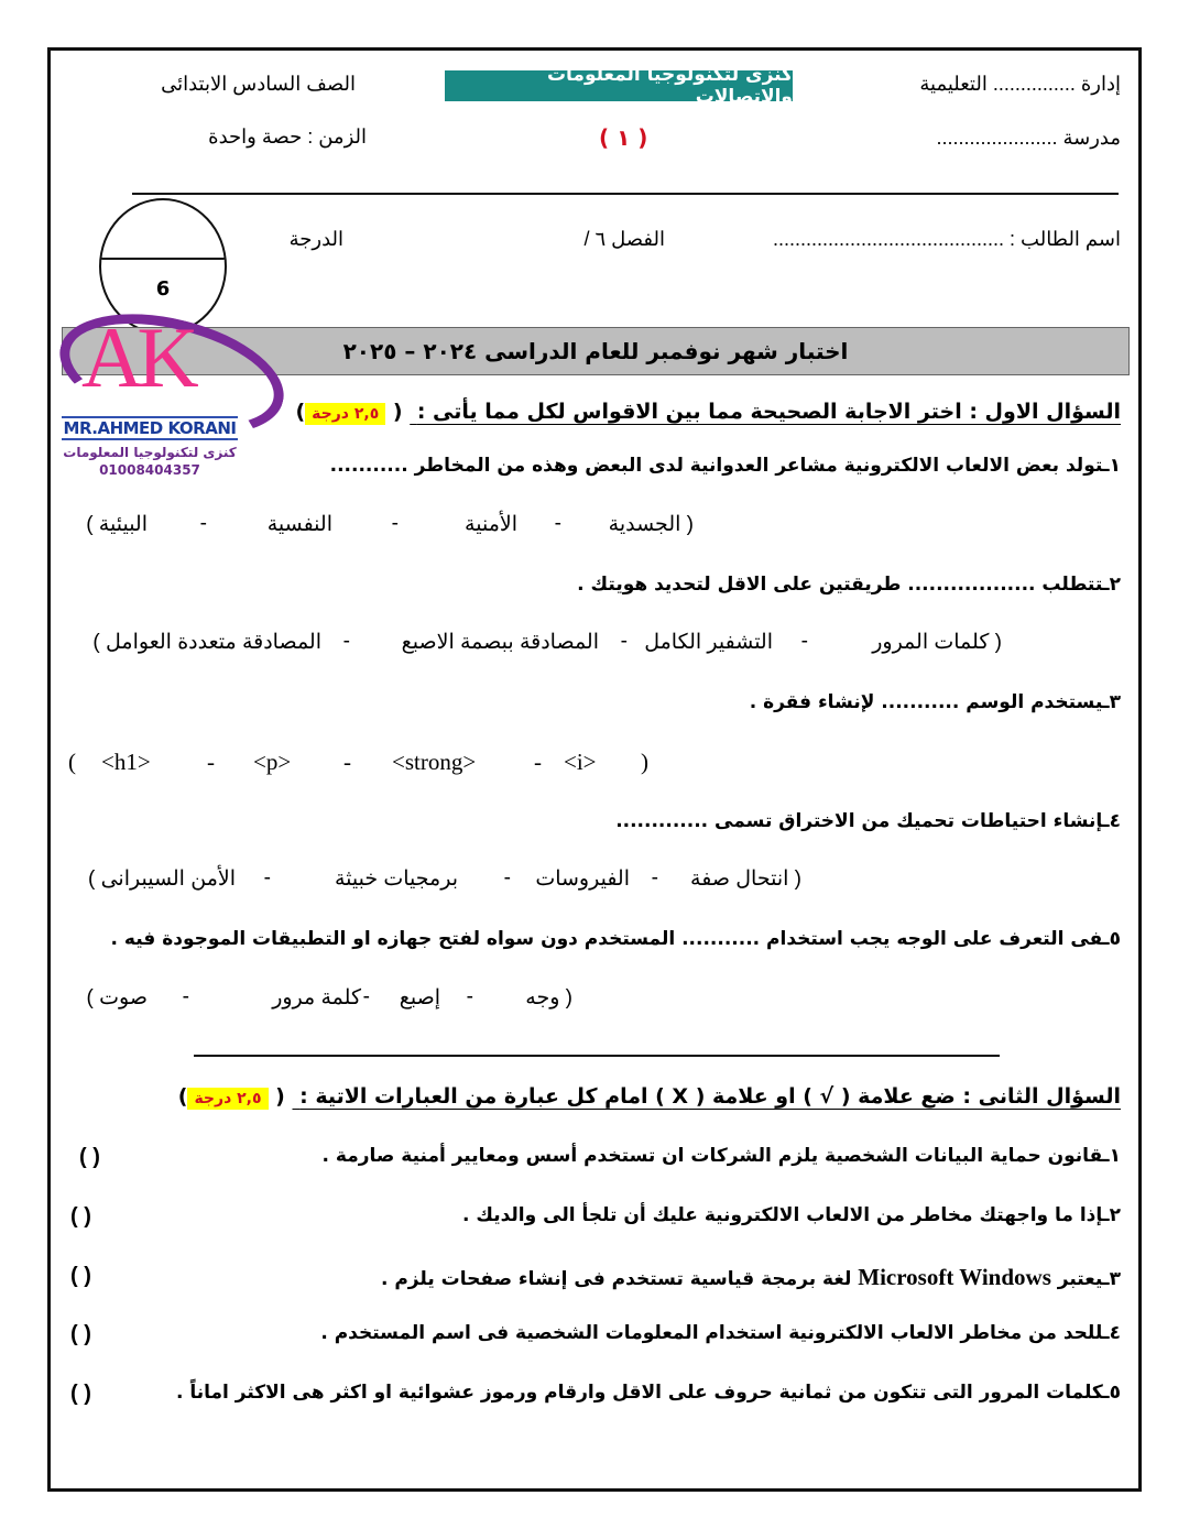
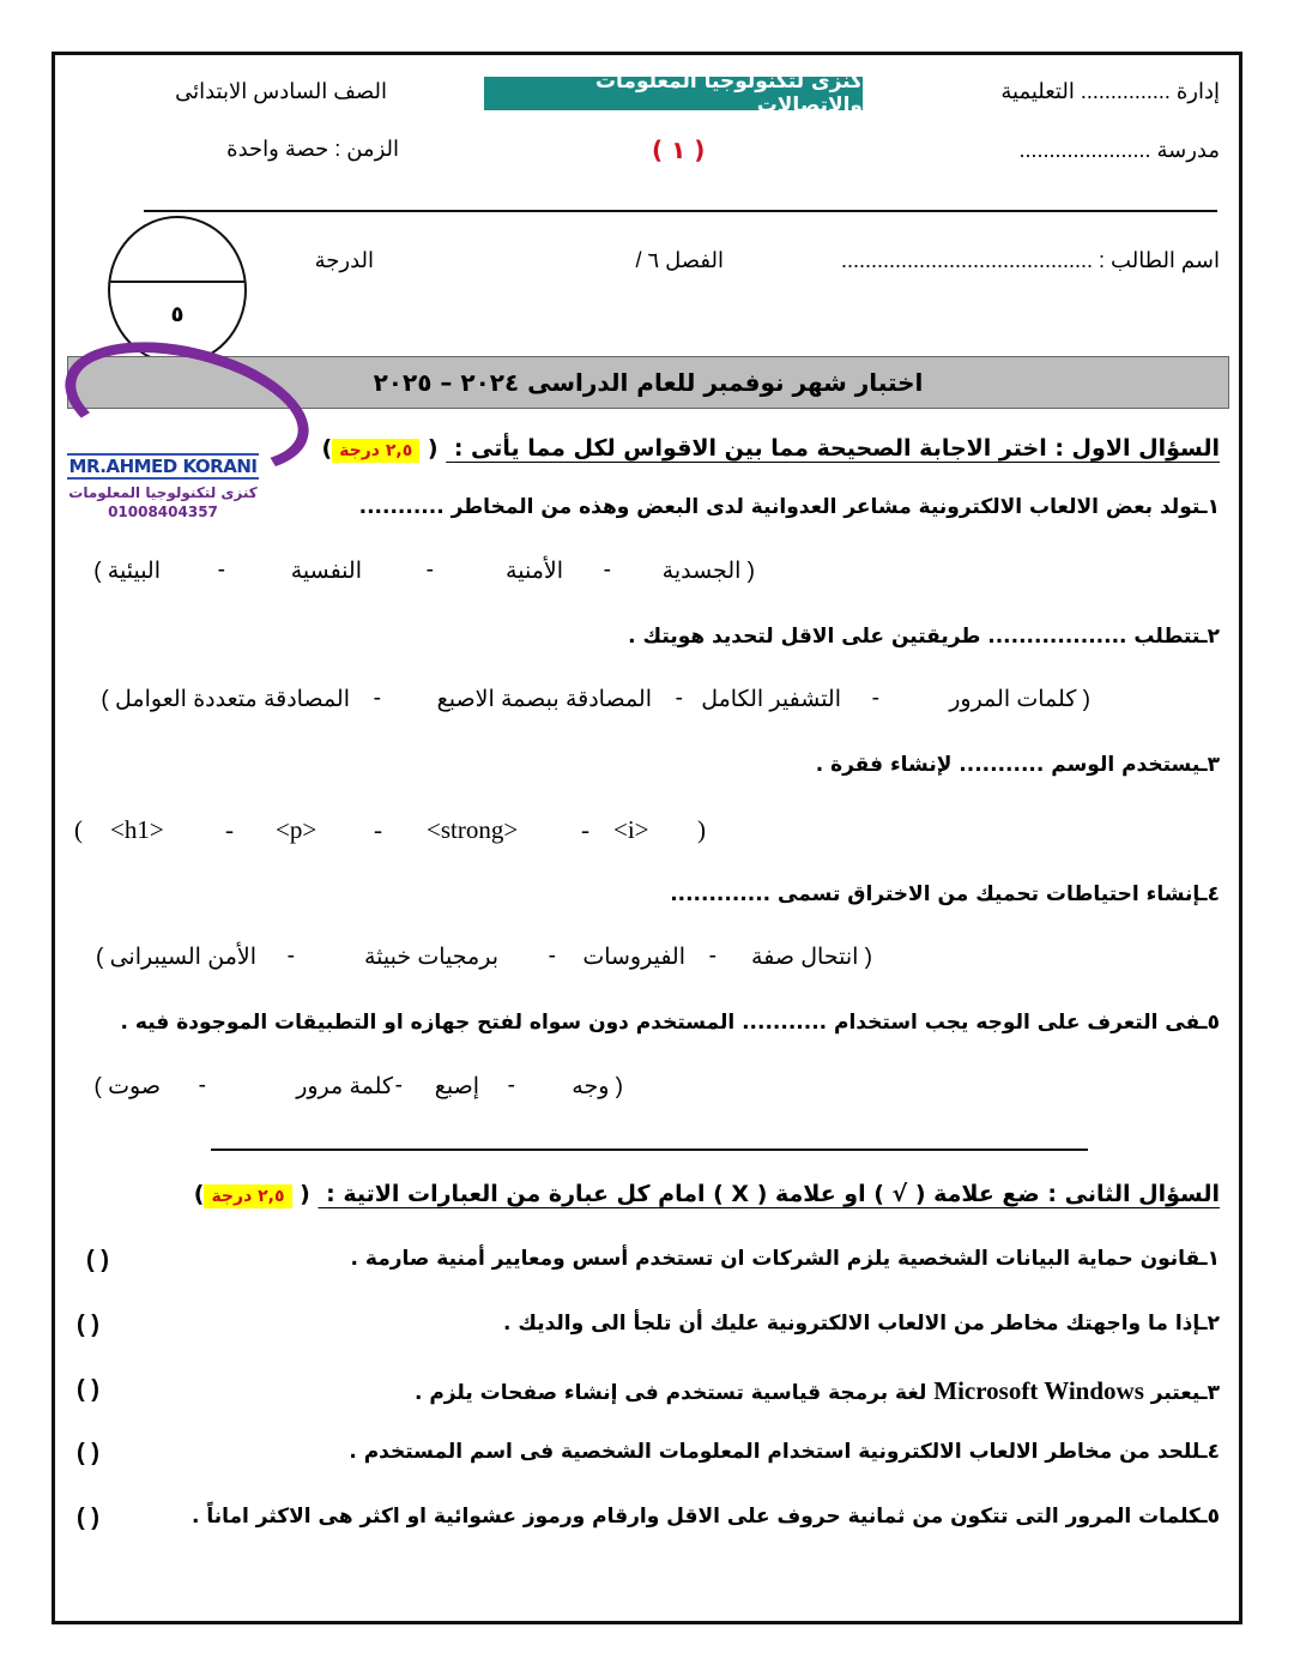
  إدارة ............... التعليمية
  كنزى لتكنولوجيا المعلومات والاتصالات
  الصف السادس الابتدائى
  مدرسة ......................
  ( ١ )
  الزمن : حصة واحدة
  اسم الطالب : ..........................................
  الفصل ٦ /
  الدرجة
- 6
+ ٥
  اختبار شهر نوفمبر للعام الدراسى ٢٠٢٤ – ٢٠٢٥
- AK
  MR.AHMED KORANI
  كنزى لتكنولوجيا المعلومات
  01008404357
  السؤال الاول : اختر الاجابة الصحيحة مما بين الاقواس لكل مما يأتى : ( ٢,٥ درجة)
  ١ـتولد بعض الالعاب الالكترونية مشاعر العدوانية لدى البعض وهذه من المخاطر ...........
  ( الجسدية
  -
  الأمنية
  -
  النفسية
  -
  البيئية )
  ٢ـتتطلب .................. طريقتين على الاقل لتحديد هويتك .
  ( كلمات المرور
  -
  التشفير الكامل
  -
  المصادقة ببصمة الاصبع
  -
  المصادقة متعددة العوامل )
  ٣ـيستخدم الوسم ........... لإنشاء فقرة .
  (
  <h1>
  -
  <p>
  -
  <strong>
  -
  <i>
  )
  ٤ـإنشاء احتياطات تحميك من الاختراق تسمى .............
  ( انتحال صفة
  -
  الفيروسات
  -
  برمجيات خبيثة
  -
  الأمن السيبرانى )
  ٥ـفى التعرف على الوجه يجب استخدام ........... المستخدم دون سواه لفتح جهازه او التطبيقات الموجودة فيه .
  ( وجه
  -
  إصبع
  -
  كلمة مرور
  -
  صوت )
  السؤال الثانى : ضع علامة ( √ ) او علامة ( X ) امام كل عبارة من العبارات الاتية : ( ٢,٥ درجة)
  ١ـقانون حماية البيانات الشخصية يلزم الشركات ان تستخدم أسس ومعايير أمنية صارمة .
  ( )
  ٢ـإذا ما واجهتك مخاطر من الالعاب الالكترونية عليك أن تلجأ الى والديك .
  ( )
  ٣ـيعتبر Microsoft Windows لغة برمجة قياسية تستخدم فى إنشاء صفحات يلزم .
  ( )
  ٤ـللحد من مخاطر الالعاب الالكترونية استخدام المعلومات الشخصية فى اسم المستخدم .
  ( )
  ٥ـكلمات المرور التى تتكون من ثمانية حروف على الاقل وارقام ورموز عشوائية او اكثر هى الاكثر اماناً .
  ( )
